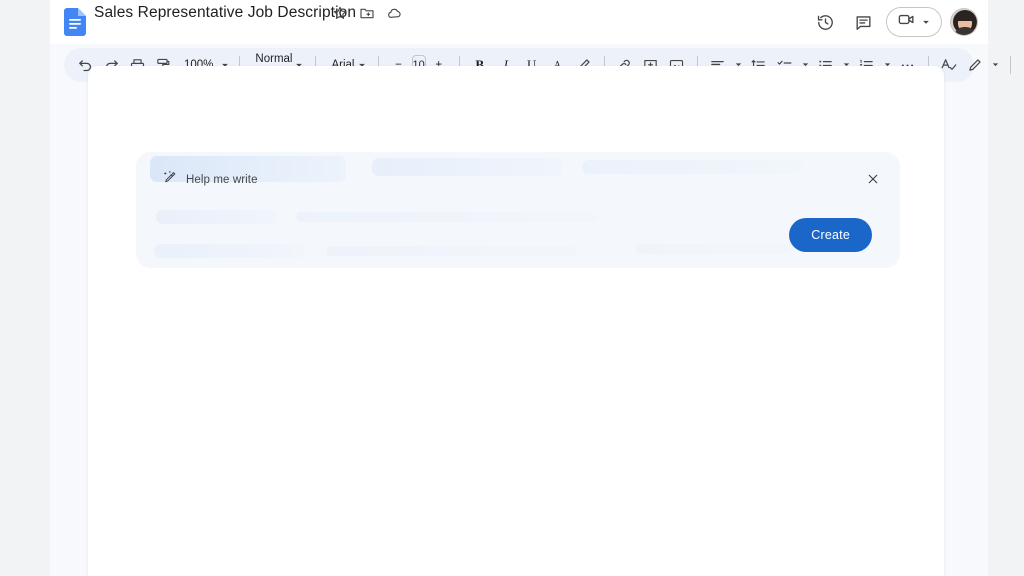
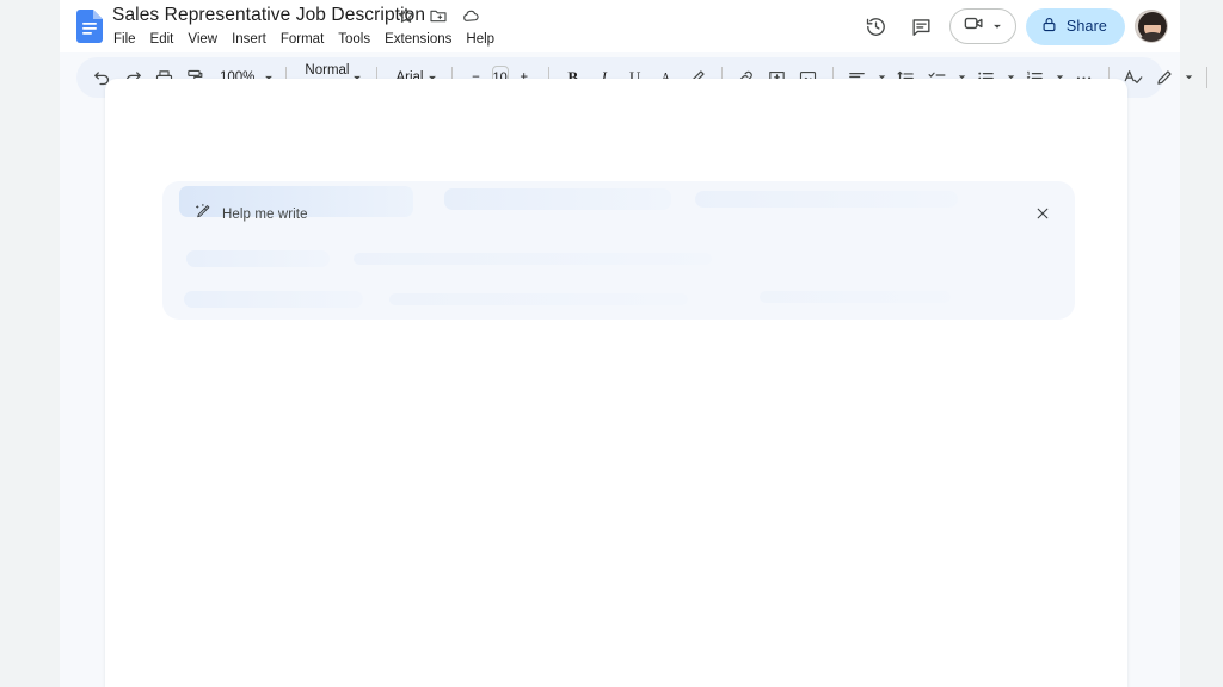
  Sales Representative Job Description
+ File
+ Edit
+ View
+ Insert
+ Format
+ Tools
+ Extensions
+ Help
+ Share
  100%
  Arial
  −
  10
  +
  B
  I
  U
  A
  Help me write
- Create
